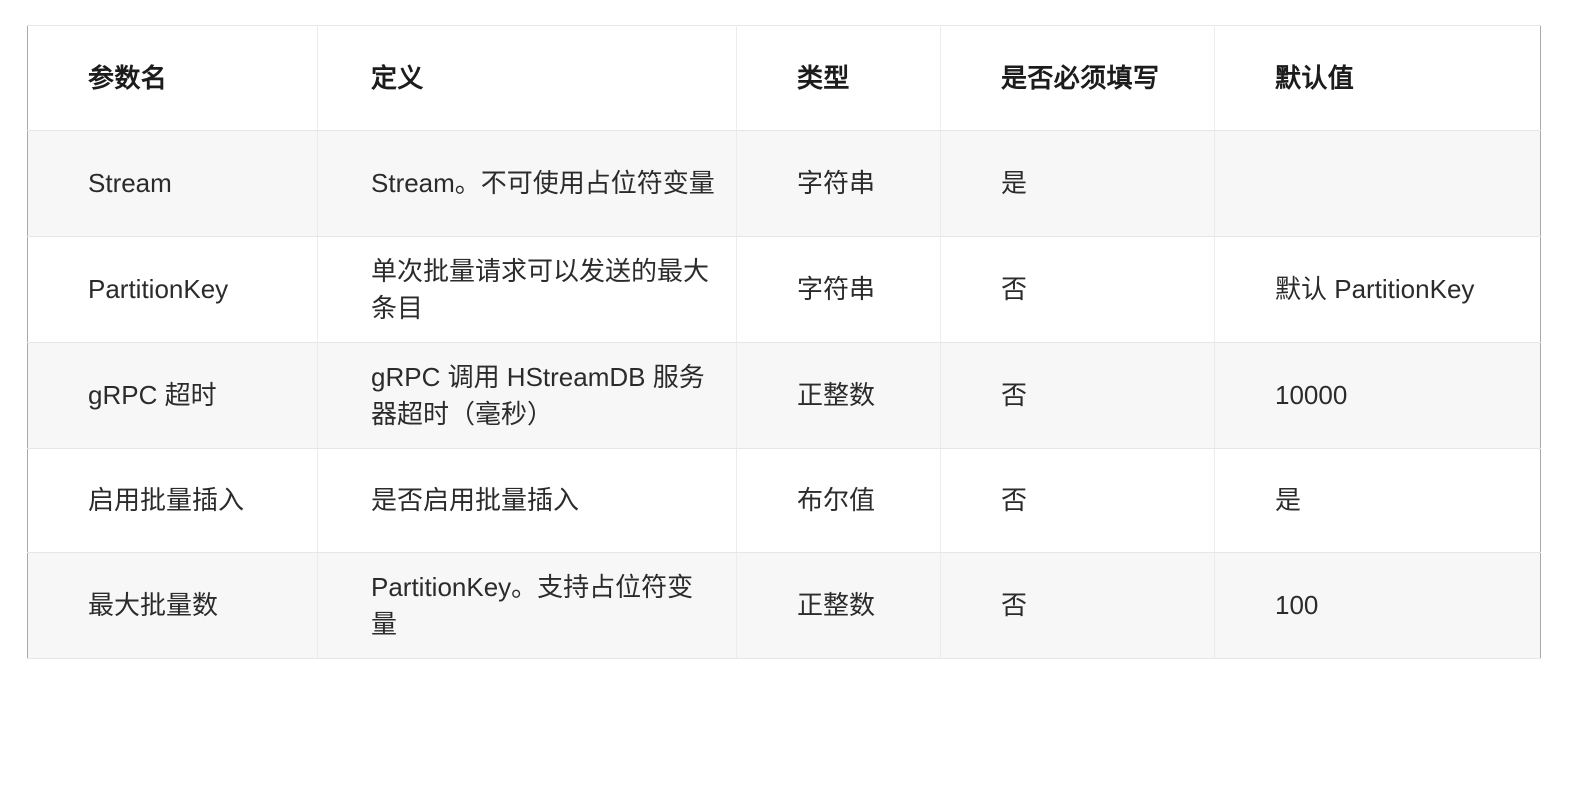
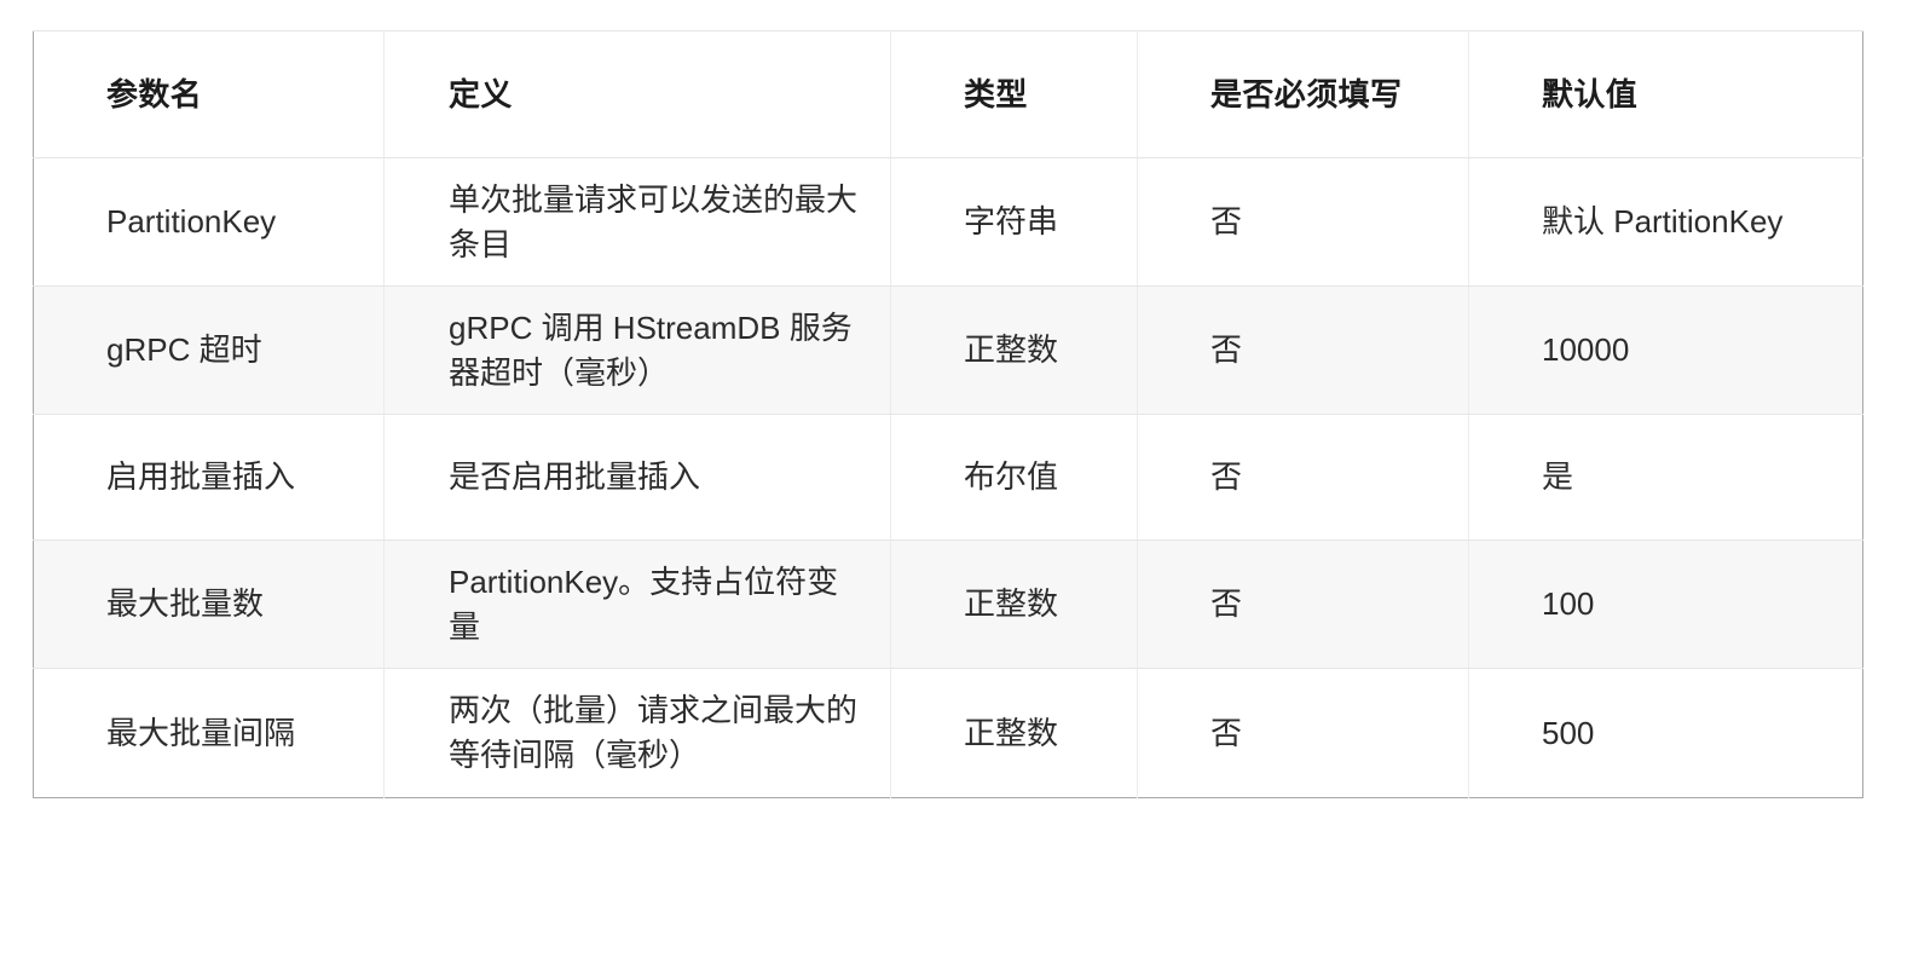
  参数名	定义	类型	是否必须填写	默认值
- Stream	Stream。不可使用占位符变量	字符串	是
  PartitionKey	单次批量请求可以发送的最大条目	字符串	否	默认 PartitionKey
  gRPC 超时	gRPC 调用 HStreamDB 服务器超时（毫秒）	正整数	否	10000
  启用批量插入	是否启用批量插入	布尔值	否	是
  最大批量数	PartitionKey。支持占位符变量	正整数	否	100
+ 最大批量间隔	两次（批量）请求之间最大的等待间隔（毫秒）	正整数	否	500
